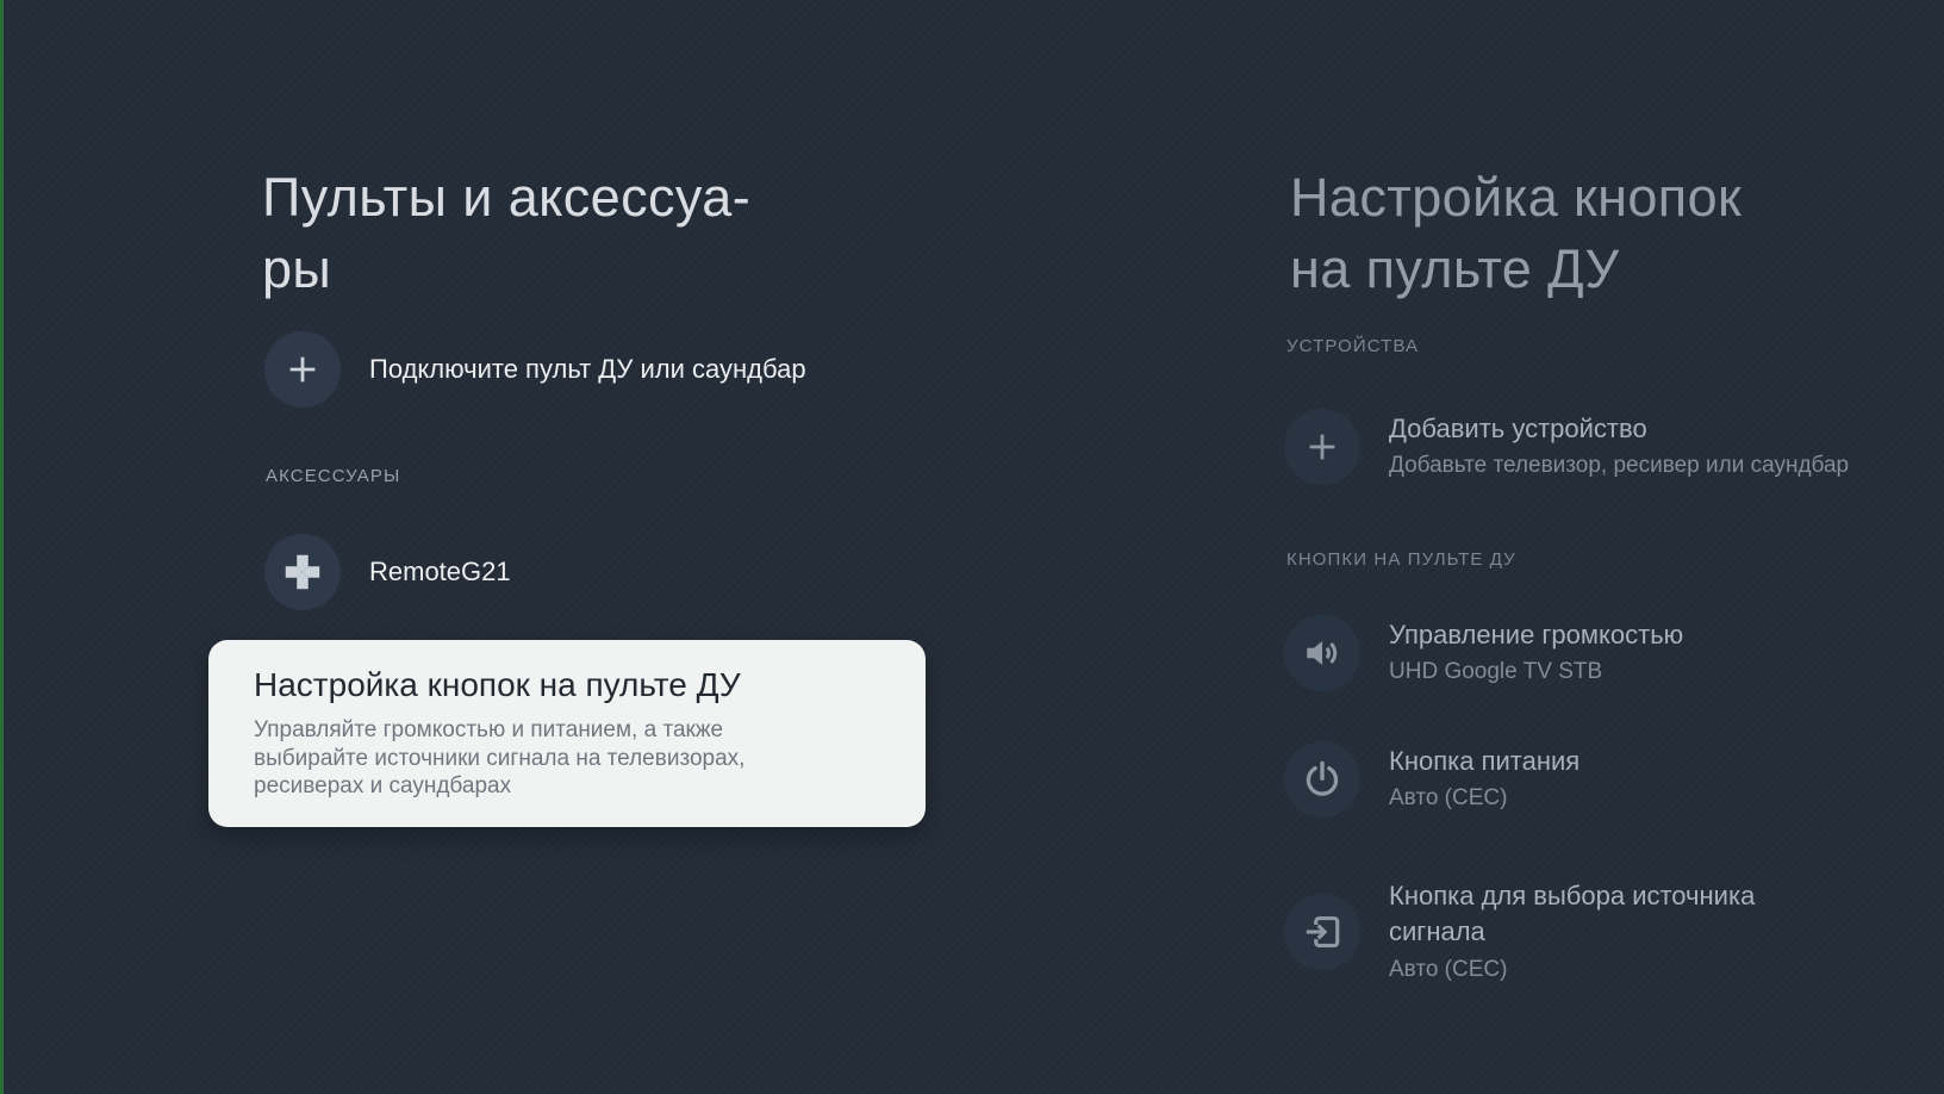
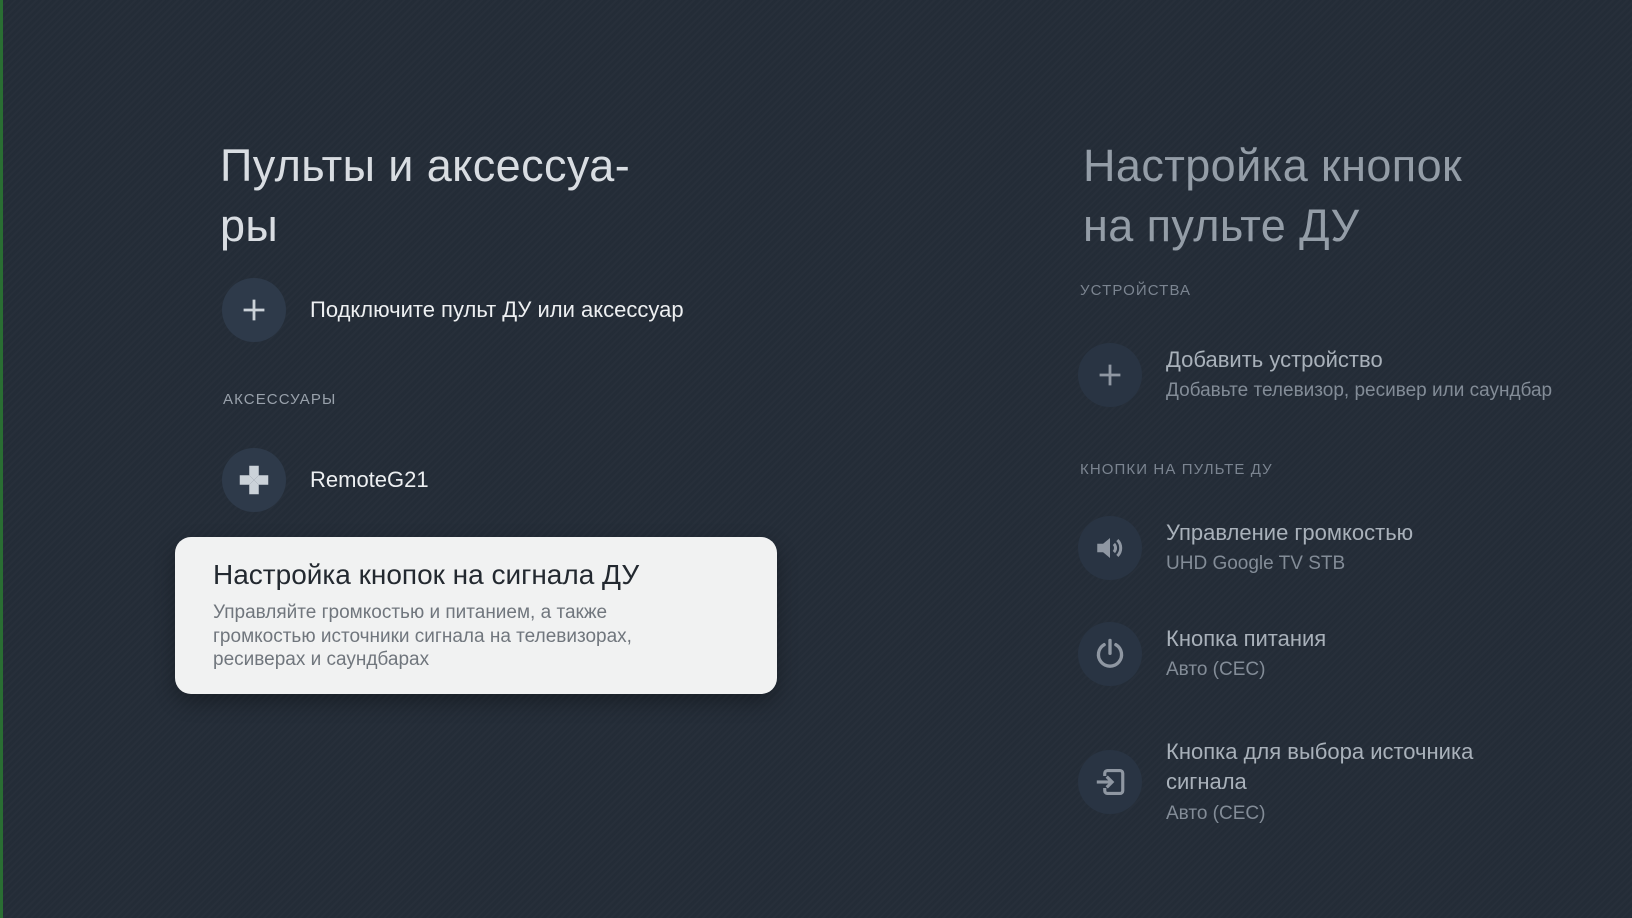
  Пульты и аксессуа-
  ры
- Подключите пульт ДУ или саундбар
+ Подключите пульт ДУ или аксессуар
  АКСЕССУАРЫ
  RemoteG21
- Настройка кнопок на пульте ДУ
+ Настройка кнопок на сигнала ДУ
  Управляйте громкостью и питанием, а также
- выбирайте источники сигнала на телевизорах,
+ громкостью источники сигнала на телевизорах,
  ресиверах и саундбарах
  Настройка кнопок
  на пульте ДУ
  УСТРОЙСТВА
  Добавить устройство
  Добавьте телевизор, ресивер или саундбар
  КНОПКИ НА ПУЛЬТЕ ДУ
  Управление громкостью
  UHD Google TV STB
  Кнопка питания
  Авто (CEC)
  Кнопка для выбора источника
  сигнала
  Авто (CEC)
